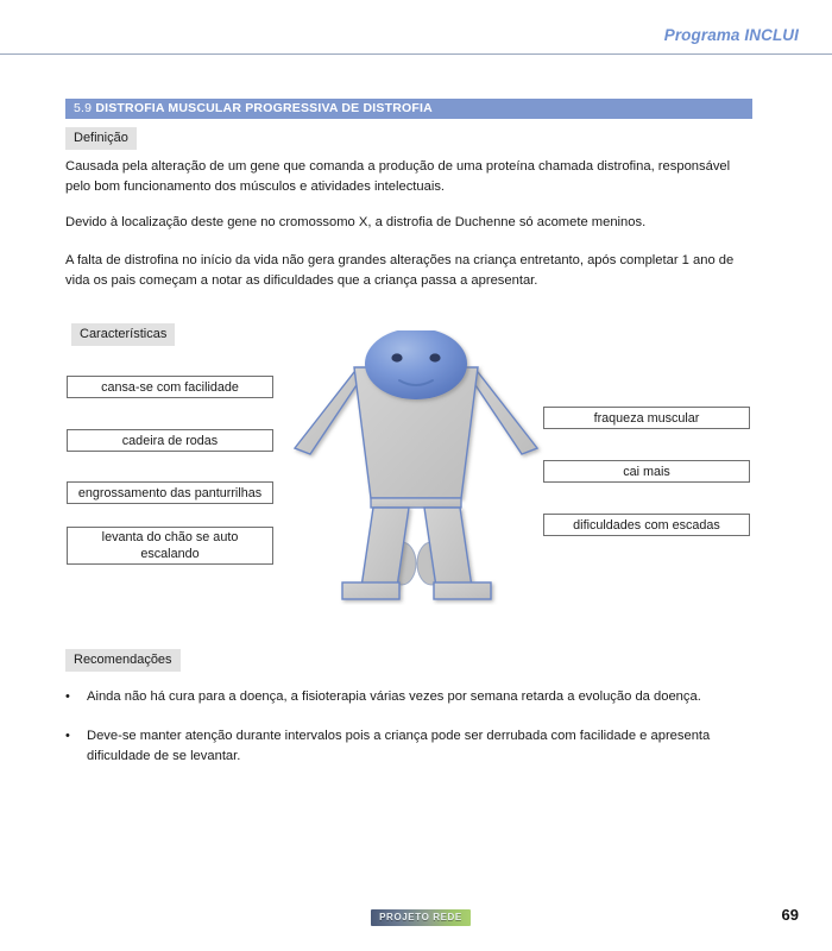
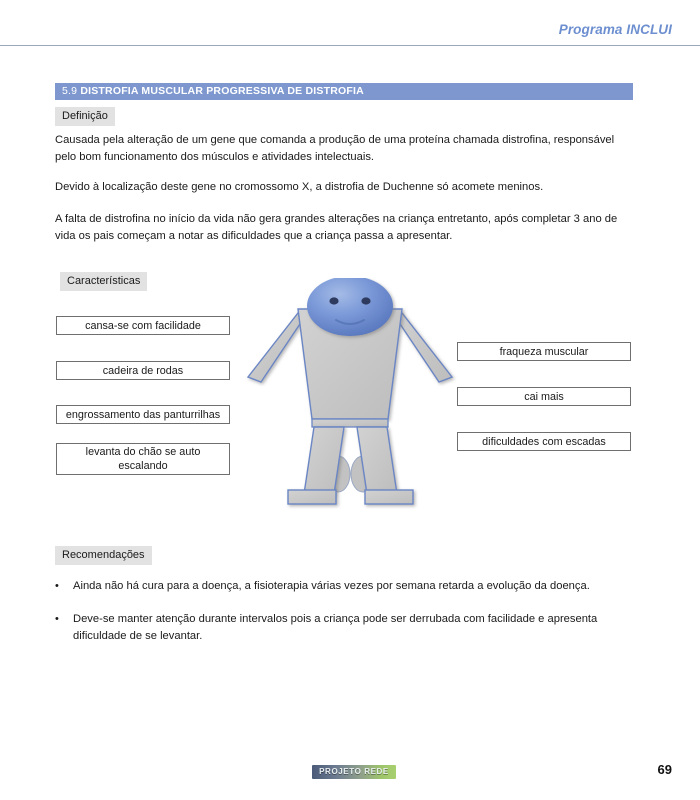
  Programa INCLUI
  5.9 DISTROFIA MUSCULAR PROGRESSIVA DE DISTROFIA
  Definição
  Causada pela alteração de um gene que comanda a produção de uma proteína chamada distrofina, responsável pelo bom funcionamento dos músculos e atividades intelectuais.
  Devido à localização deste gene no cromossomo X, a distrofia de Duchenne só acomete meninos.
- A falta de distrofina no início da vida não gera grandes alterações na criança entretanto, após completar 1 ano de vida os pais começam a notar as dificuldades que a criança passa a apresentar.
+ A falta de distrofina no início da vida não gera grandes alterações na criança entretanto, após completar 3 ano de vida os pais começam a notar as dificuldades que a criança passa a apresentar.
  Características
  cansa-se com facilidade
  cadeira de rodas
  engrossamento das panturrilhas
  levanta do chão se auto escalando
  fraqueza muscular
  cai mais
  dificuldades com escadas
  Recomendações
  •
  Ainda não há cura para a doença, a fisioterapia várias vezes por semana retarda a evolução da doença.
  •
  Deve-se manter atenção durante intervalos pois a criança pode ser derrubada com facilidade e apresenta dificuldade de se levantar.
  PROJETO REDE
  69
